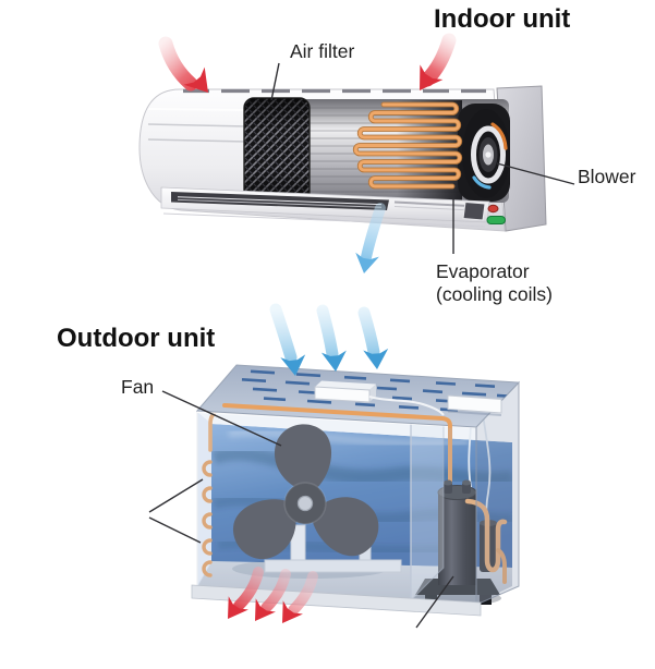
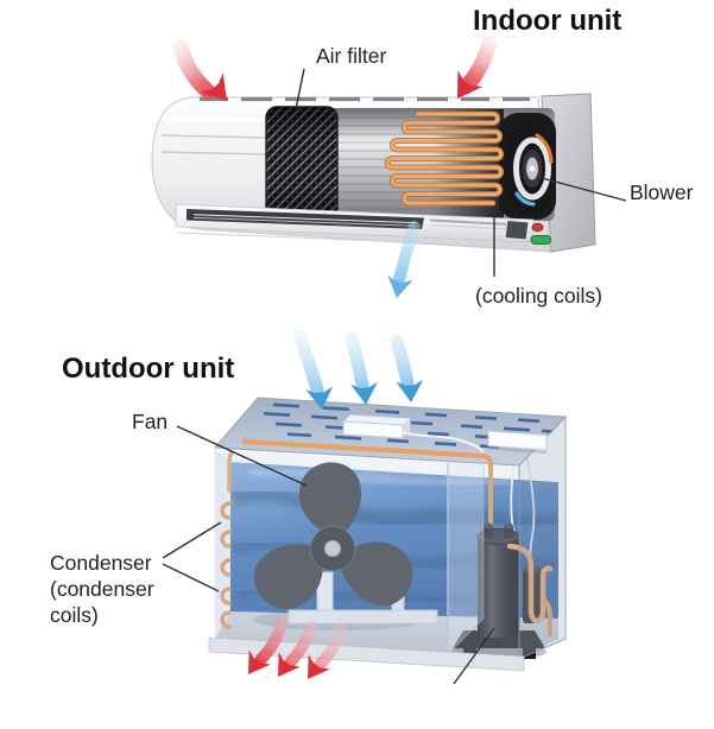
  Indoor unit
  Air filter
  Blower
- Evaporator
  (cooling coils)
  Outdoor unit
  Fan
+ Condenser
+ (condenser
+ coils)
